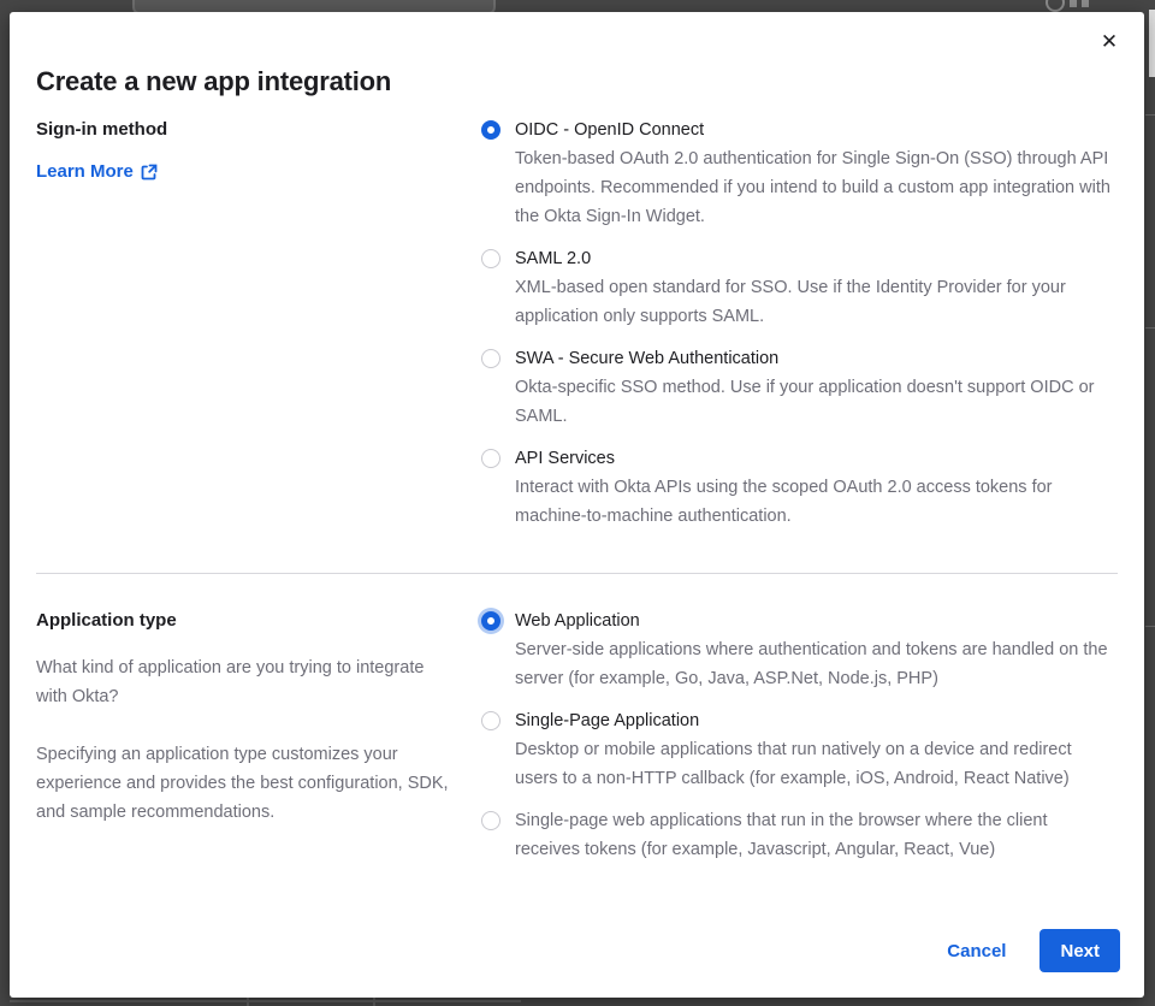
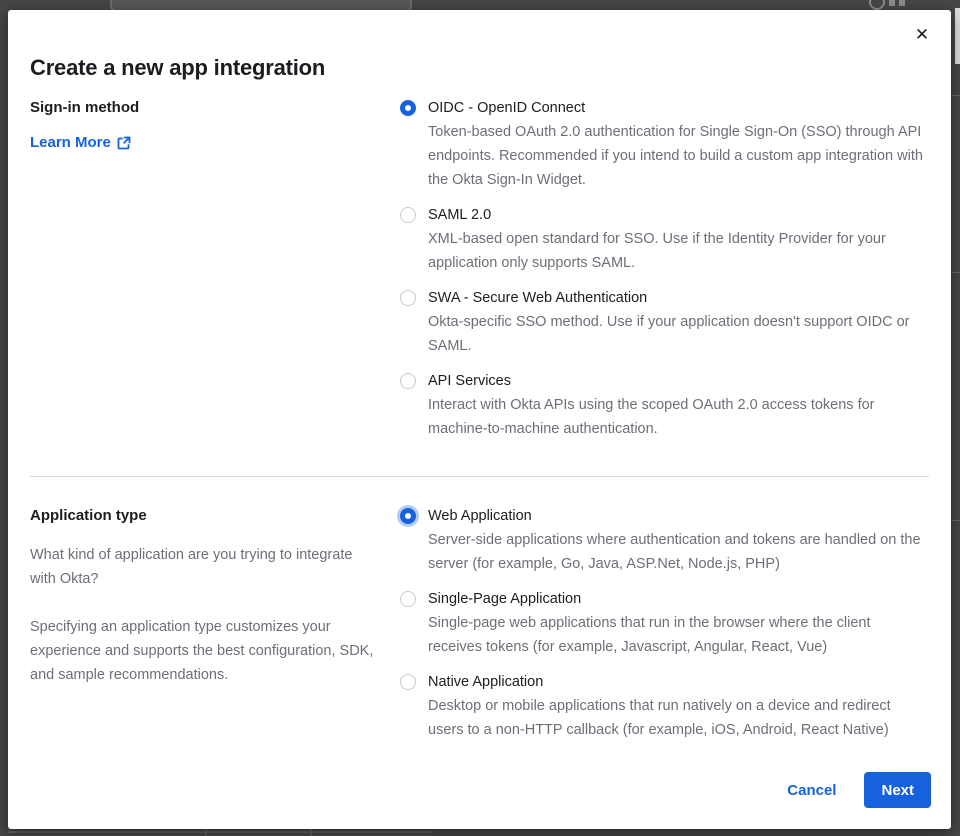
  ✕
  Create a new app integration
  Sign-in method
  Learn More
  OIDC - OpenID Connect
  Token-based OAuth 2.0 authentication for Single Sign-On (SSO) through API endpoints. Recommended if you intend to build a custom app integration with the Okta Sign-In Widget.
  SAML 2.0
  XML-based open standard for SSO. Use if the Identity Provider for your application only supports SAML.
  SWA - Secure Web Authentication
  Okta-specific SSO method. Use if your application doesn't support OIDC or SAML.
  API Services
  Interact with Okta APIs using the scoped OAuth 2.0 access tokens for machine-to-machine authentication.
  Application type
  What kind of application are you trying to integrate with Okta?
- Specifying an application type customizes your experience and provides the best configuration, SDK, and sample recommendations.
+ Specifying an application type customizes your experience and supports the best configuration, SDK, and sample recommendations.
  Web Application
  Server-side applications where authentication and tokens are handled on the server (for example, Go, Java, ASP.Net, Node.js, PHP)
  Single-Page Application
- Desktop or mobile applications that run natively on a device and redirect users to a non-HTTP callback (for example, iOS, Android, React Native)
+ Single-page web applications that run in the browser where the client receives tokens (for example, Javascript, Angular, React, Vue)
+ Native Application
- Single-page web applications that run in the browser where the client receives tokens (for example, Javascript, Angular, React, Vue)
+ Desktop or mobile applications that run natively on a device and redirect users to a non-HTTP callback (for example, iOS, Android, React Native)
  Cancel
  Next
